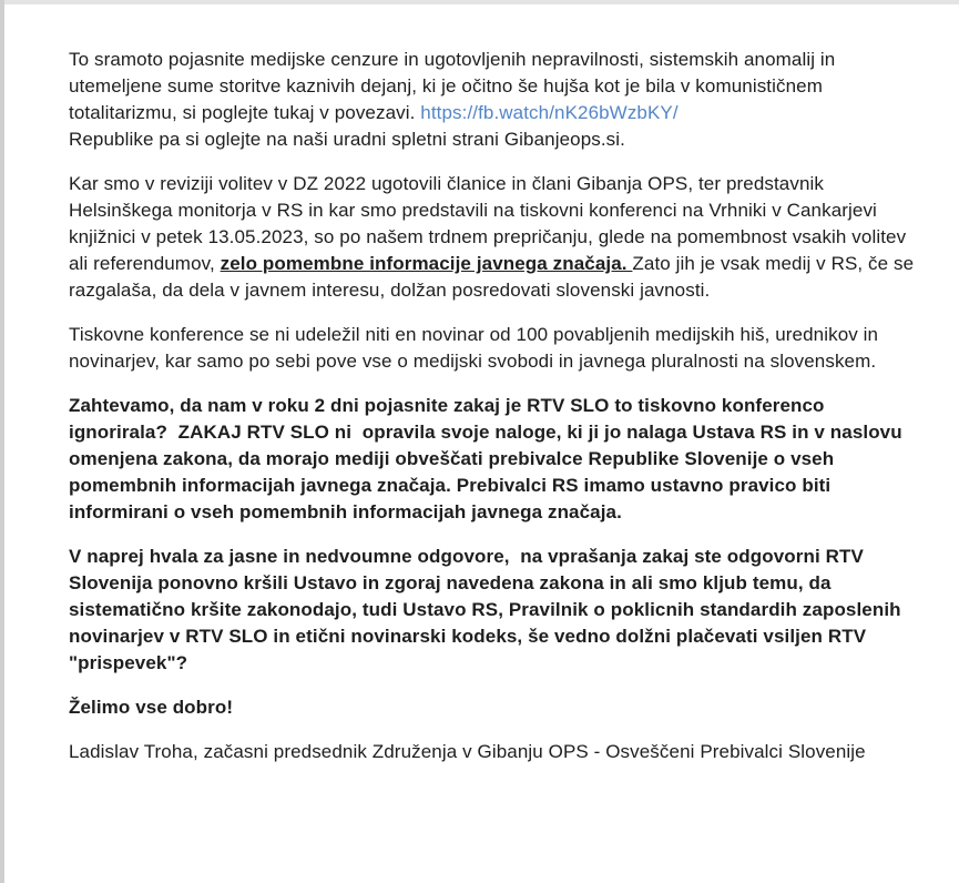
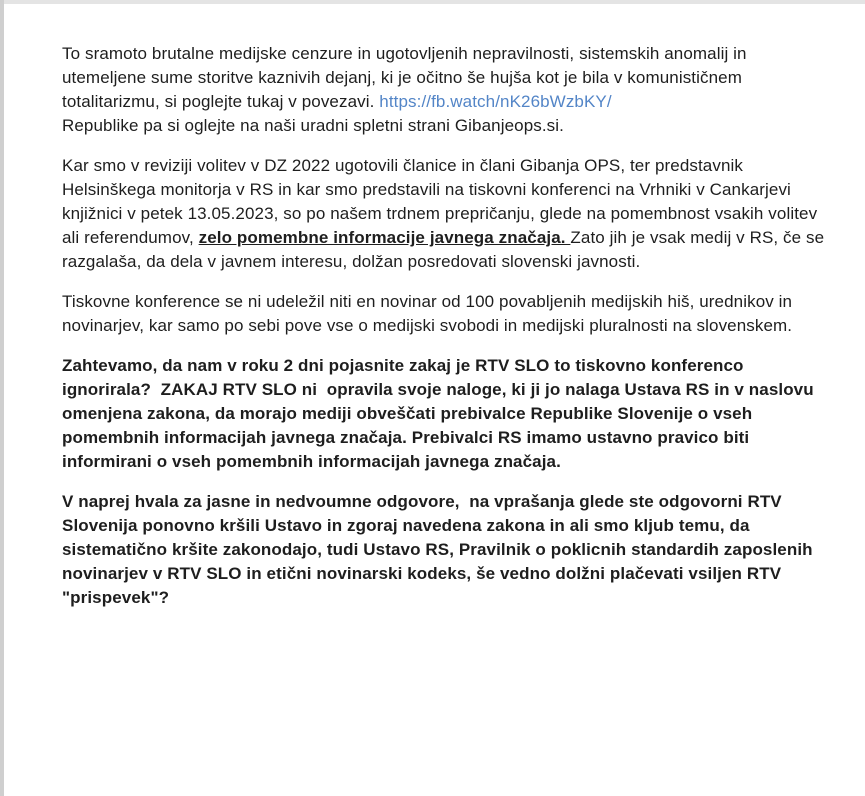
- To sramoto pojasnite medijske cenzure in ugotovljenih nepravilnosti, sistemskih anomalij in utemeljene sume storitve kaznivih dejanj, ki je očitno še hujša kot je bila v komunističnem totalitarizmu, si poglejte tukaj v povezavi. https://fb.watch/nK26bWzbKY/
+ To sramoto brutalne medijske cenzure in ugotovljenih nepravilnosti, sistemskih anomalij in utemeljene sume storitve kaznivih dejanj, ki je očitno še hujša kot je bila v komunističnem totalitarizmu, si poglejte tukaj v povezavi. https://fb.watch/nK26bWzbKY/
  Republike pa si oglejte na naši uradni spletni strani Gibanjeops.si.
  Kar smo v reviziji volitev v DZ 2022 ugotovili članice in člani Gibanja OPS, ter predstavnik Helsinškega monitorja v RS in kar smo predstavili na tiskovni konferenci na Vrhniki v Cankarjevi knjižnici v petek 13.05.2023, so po našem trdnem prepričanju, glede na pomembnost vsakih volitev ali referendumov, zelo pomembne informacije javnega značaja. Zato jih je vsak medij v RS, če se razgalaša, da dela v javnem interesu, dolžan posredovati slovenski javnosti.
- Tiskovne konference se ni udeležil niti en novinar od 100 povabljenih medijskih hiš, urednikov in novinarjev, kar samo po sebi pove vse o medijski svobodi in javnega pluralnosti na slovenskem.
+ Tiskovne konference se ni udeležil niti en novinar od 100 povabljenih medijskih hiš, urednikov in novinarjev, kar samo po sebi pove vse o medijski svobodi in medijski pluralnosti na slovenskem.
  Zahtevamo, da nam v roku 2 dni pojasnite zakaj je RTV SLO to tiskovno konferenco ignorirala? ZAKAJ RTV SLO ni opravila svoje naloge, ki ji jo nalaga Ustava RS in v naslovu omenjena zakona, da morajo mediji obveščati prebivalce Republike Slovenije o vseh pomembnih informacijah javnega značaja. Prebivalci RS imamo ustavno pravico biti informirani o vseh pomembnih informacijah javnega značaja.
- V naprej hvala za jasne in nedvoumne odgovore, na vprašanja zakaj ste odgovorni RTV Slovenija ponovno kršili Ustavo in zgoraj navedena zakona in ali smo kljub temu, da sistematično kršite zakonodajo, tudi Ustavo RS, Pravilnik o poklicnih standardih zaposlenih novinarjev v RTV SLO in etični novinarski kodeks, še vedno dolžni plačevati vsiljen RTV "prispevek"?
+ V naprej hvala za jasne in nedvoumne odgovore, na vprašanja glede ste odgovorni RTV Slovenija ponovno kršili Ustavo in zgoraj navedena zakona in ali smo kljub temu, da sistematično kršite zakonodajo, tudi Ustavo RS, Pravilnik o poklicnih standardih zaposlenih novinarjev v RTV SLO in etični novinarski kodeks, še vedno dolžni plačevati vsiljen RTV "prispevek"?
- Želimo vse dobro!
- Ladislav Troha, začasni predsednik Združenja v Gibanju OPS - Osveščeni Prebivalci Slovenije
